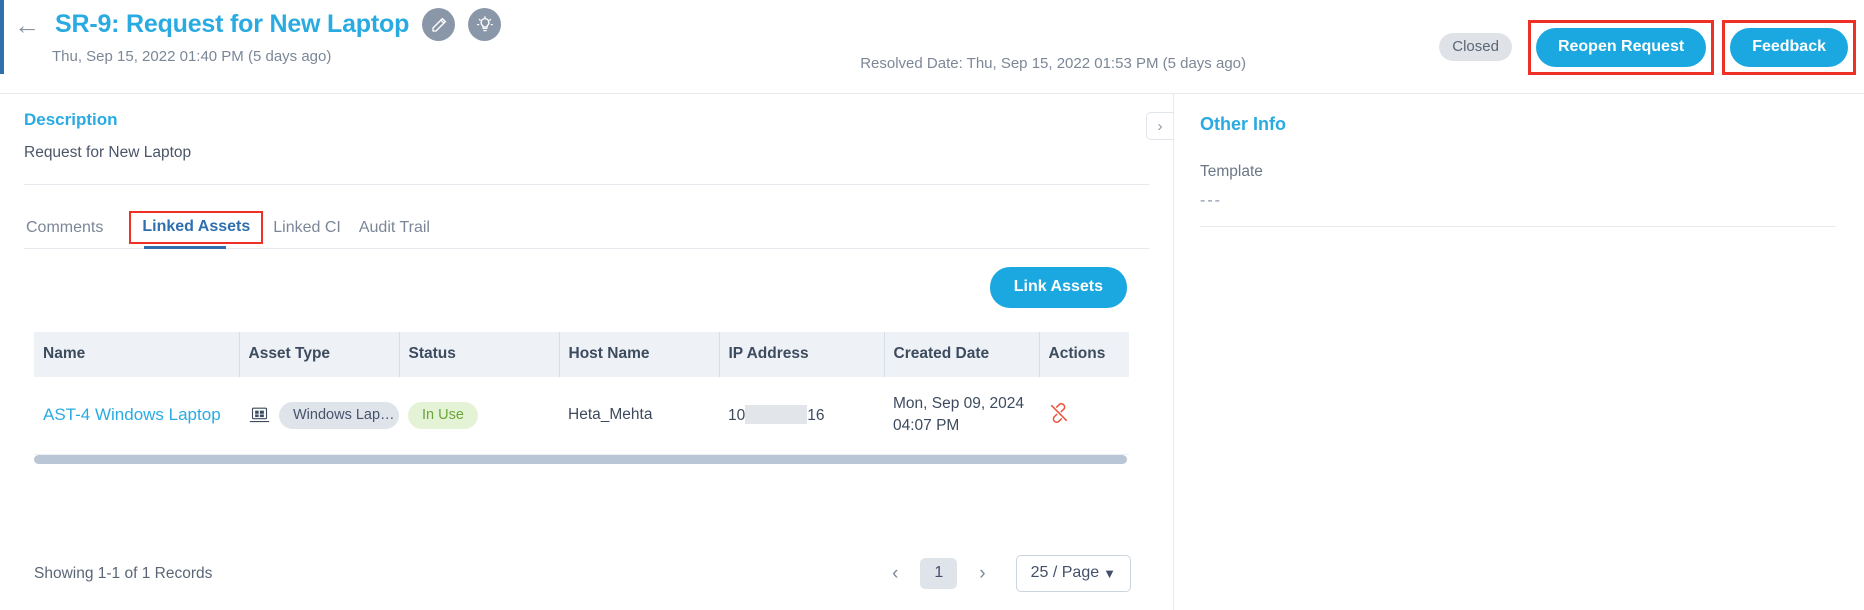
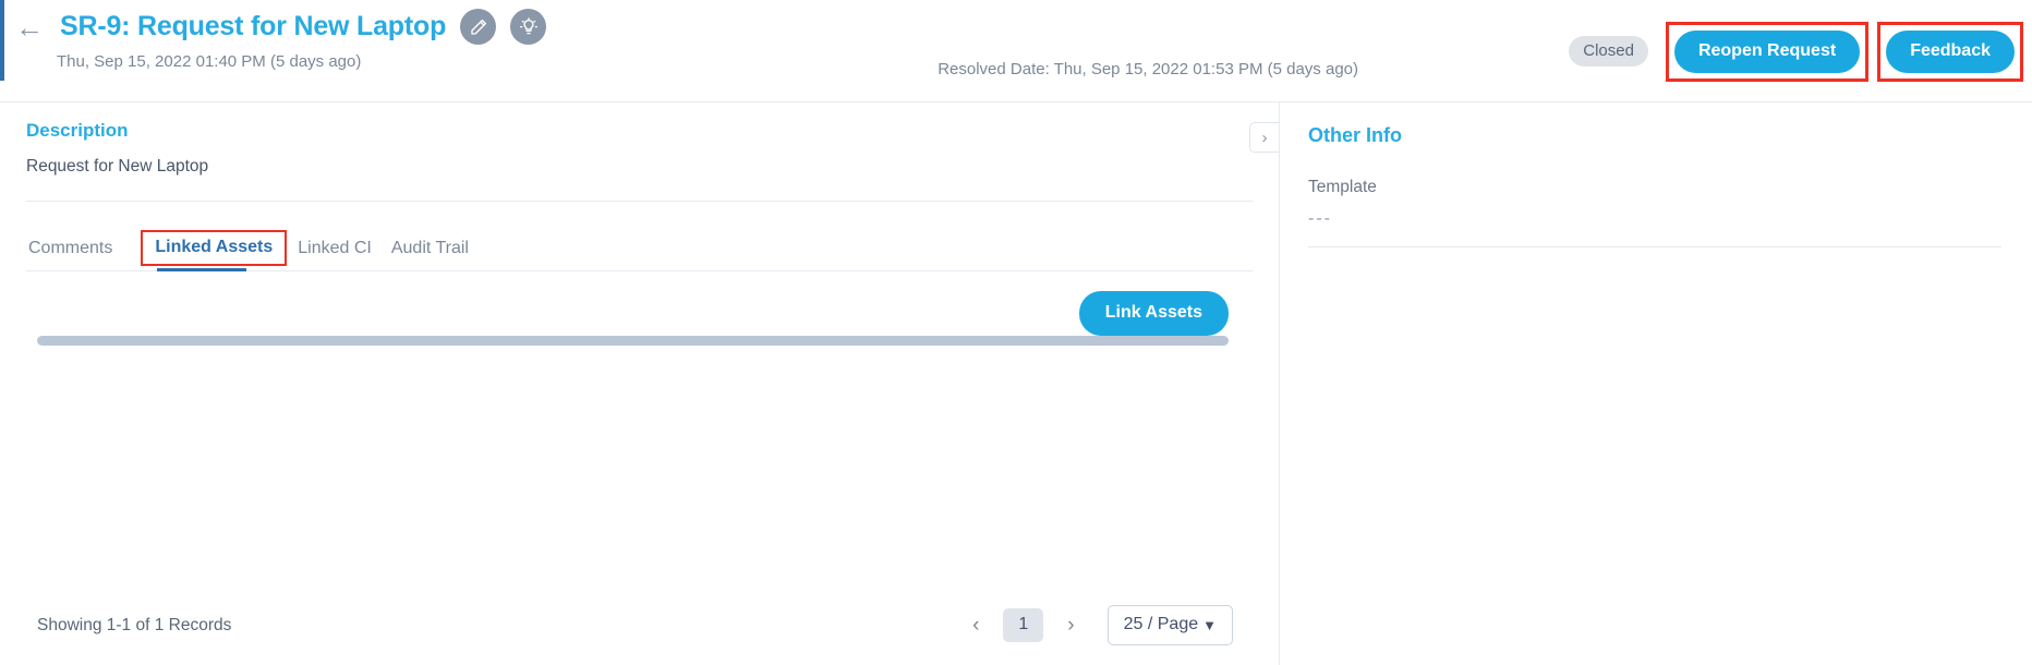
  ←
  SR-9: Request for New Laptop
  Thu, Sep 15, 2022 01:40 PM (5 days ago)
  Resolved Date: Thu, Sep 15, 2022 01:53 PM (5 days ago)
  Closed
  Reopen Request
  Feedback
  ›
  Description
  Request for New Laptop
  Comments
  Linked Assets
  Linked CI
  Audit Trail
  Link Assets
- Name	Asset Type	Status	Host Name	IP Address	Created Date	Actions
- AST-4 Windows Laptop	Windows Lap…	In Use	Heta_Mehta	10 16	Mon, Sep 09, 2024 04:07 PM
  Showing 1-1 of 1 Records
  ‹
  1
  ›
  25 / Page
  ▼
  Other Info
  Template
  ---
